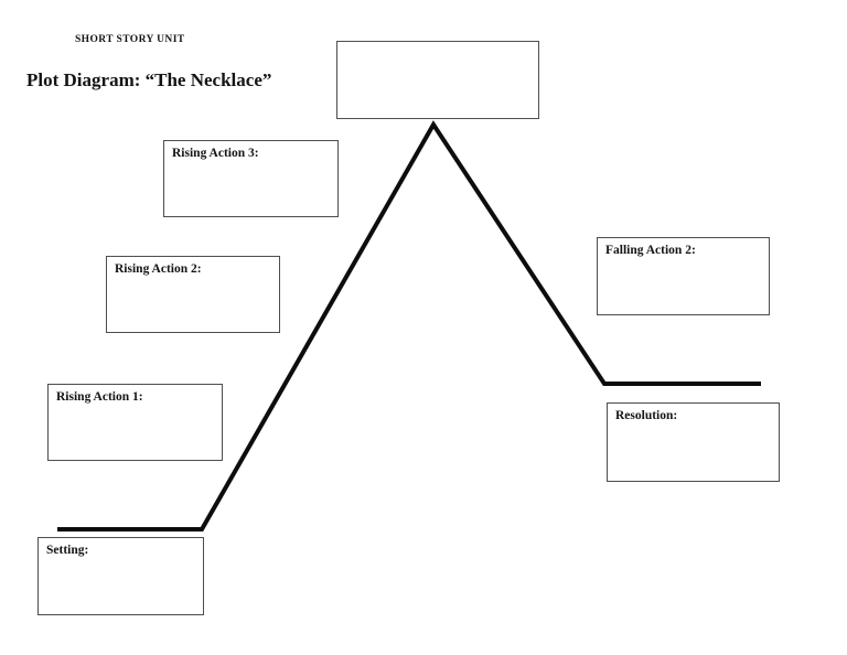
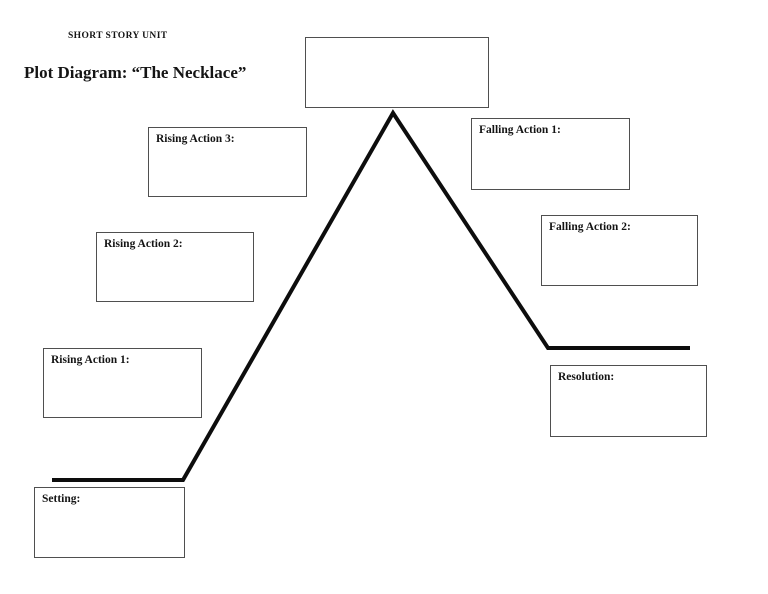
  SHORT STORY UNIT
  Plot Diagram: “The Necklace”
  Rising Action 3:
  Rising Action 2:
  Rising Action 1:
  Setting:
+ Falling Action 1:
  Falling Action 2:
  Resolution:
